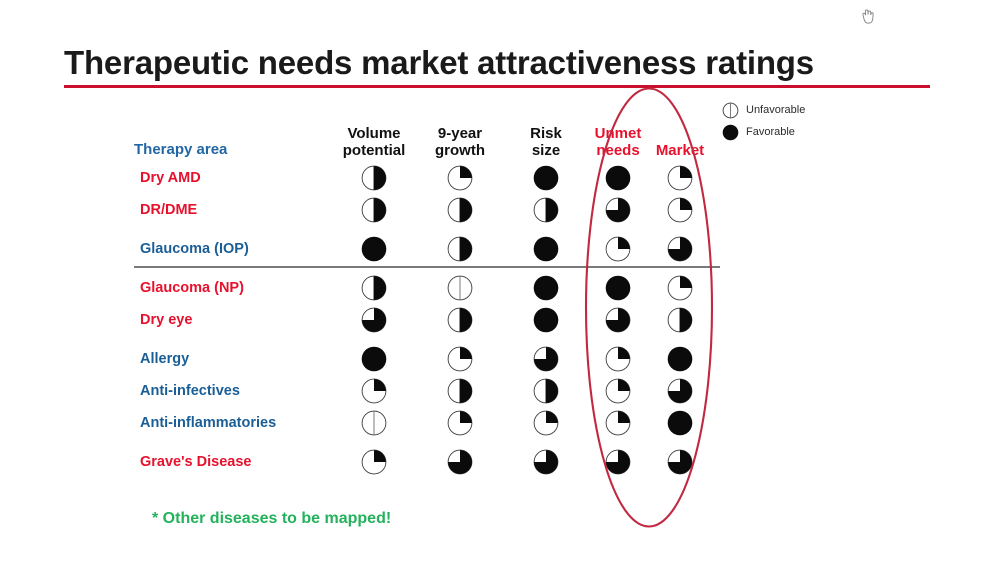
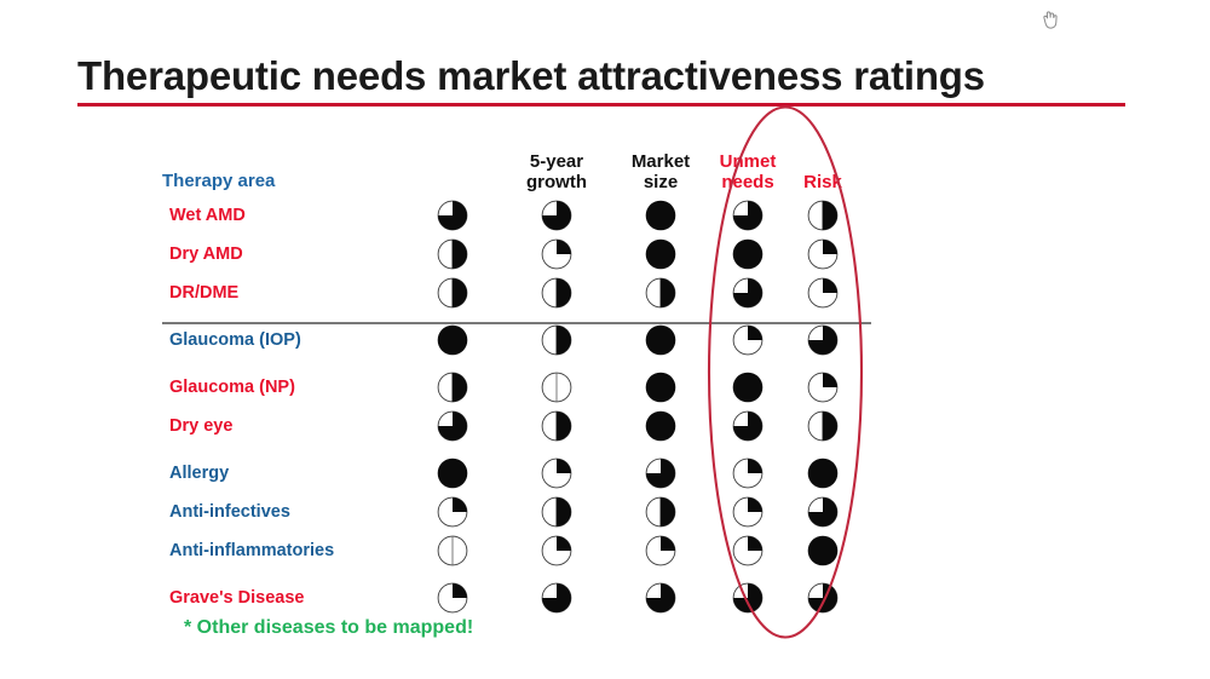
  Therapeutic needs market attractiveness ratings
- Unfavorable
- Favorable
  Therapy area
- Volume
- potential
- 9-year
+ 5-year
  growth
- Risk
+ Market
  size
  Umet
  needs
- Market
+ Risk
+ Wet AMD
  Dry AMD
  DR/DME
  Glaucoma (IOP)
  Glaucoma (NP)
  Dry eye
  Allergy
  Anti-infectives
  Anti-inflammatories
  Grave's Disease
  * Other diseases to be mapped!
